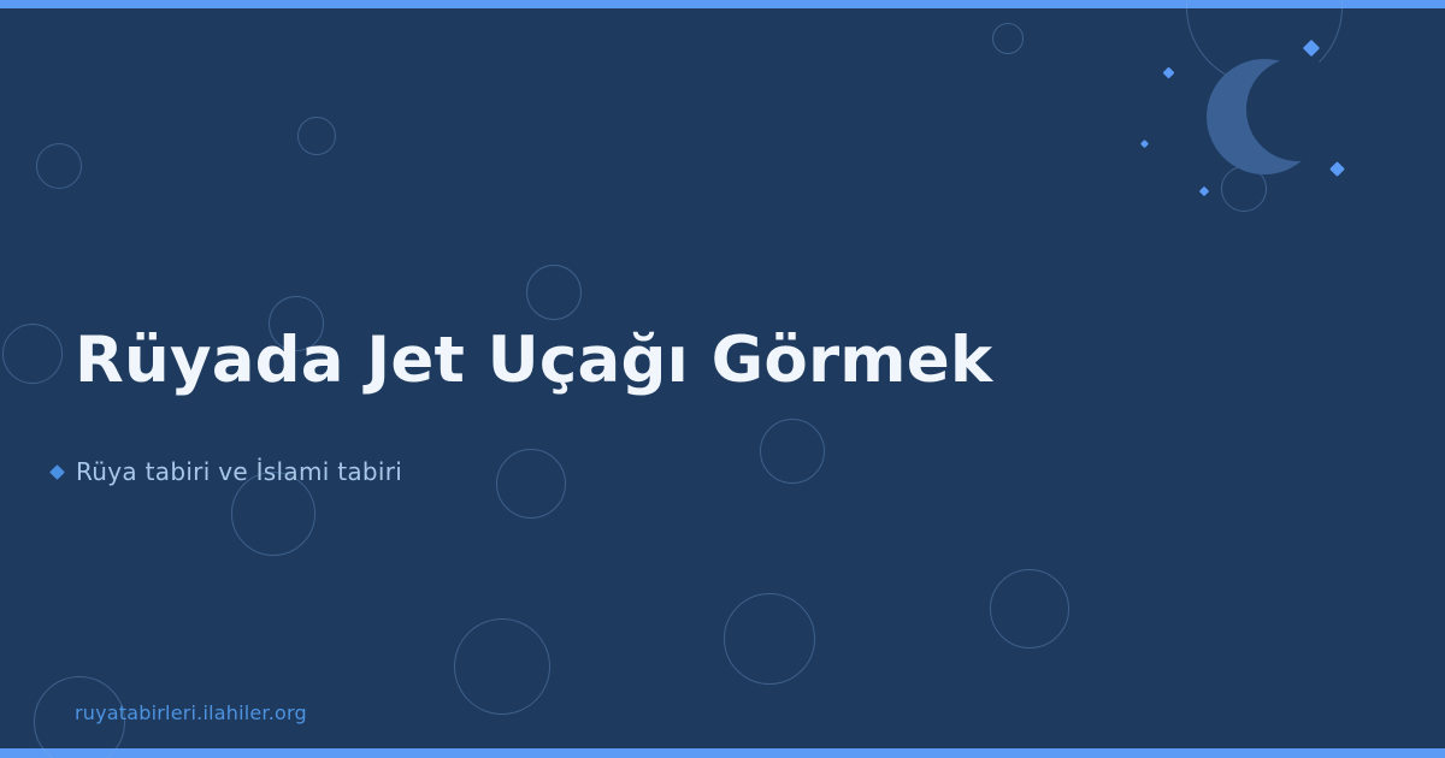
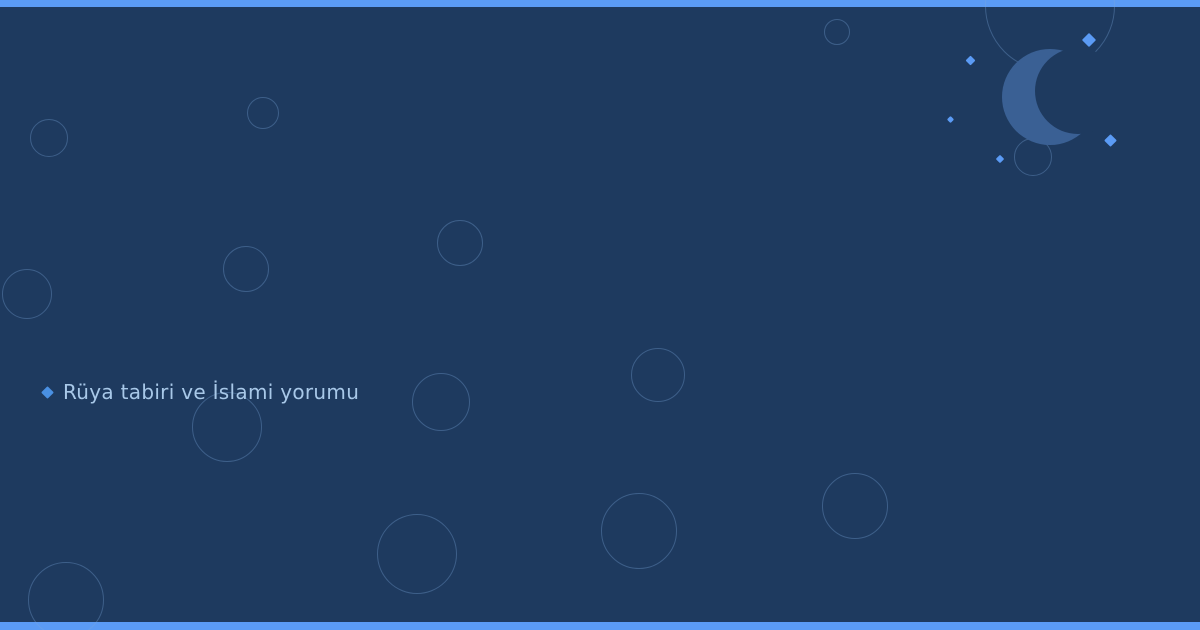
- Rüyada Jet Uçağı Görmek
- Rüya tabiri ve İslami tabiri
+ Rüya tabiri ve İslami yorumu
- ruyatabirleri.ilahiler.org
